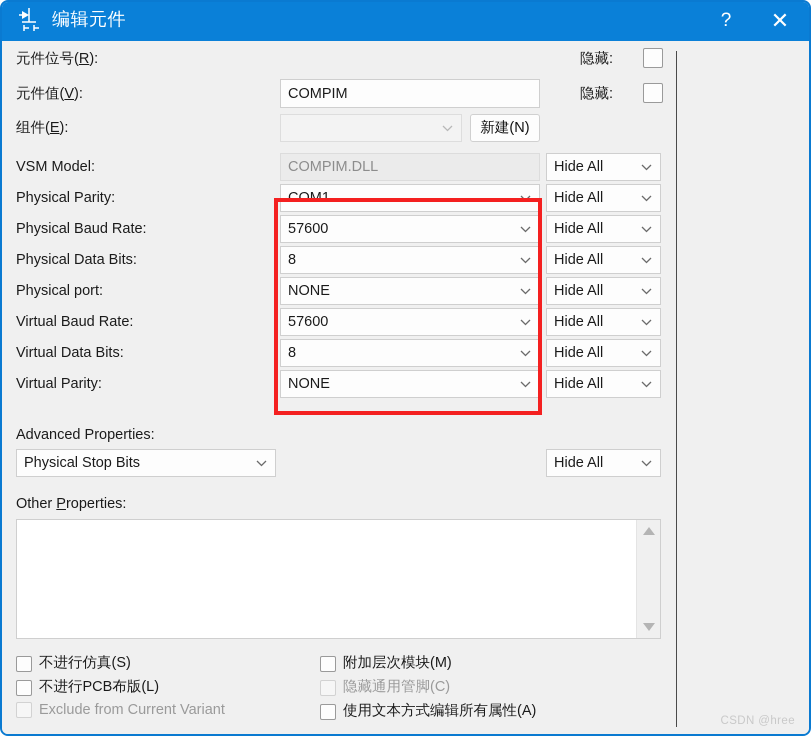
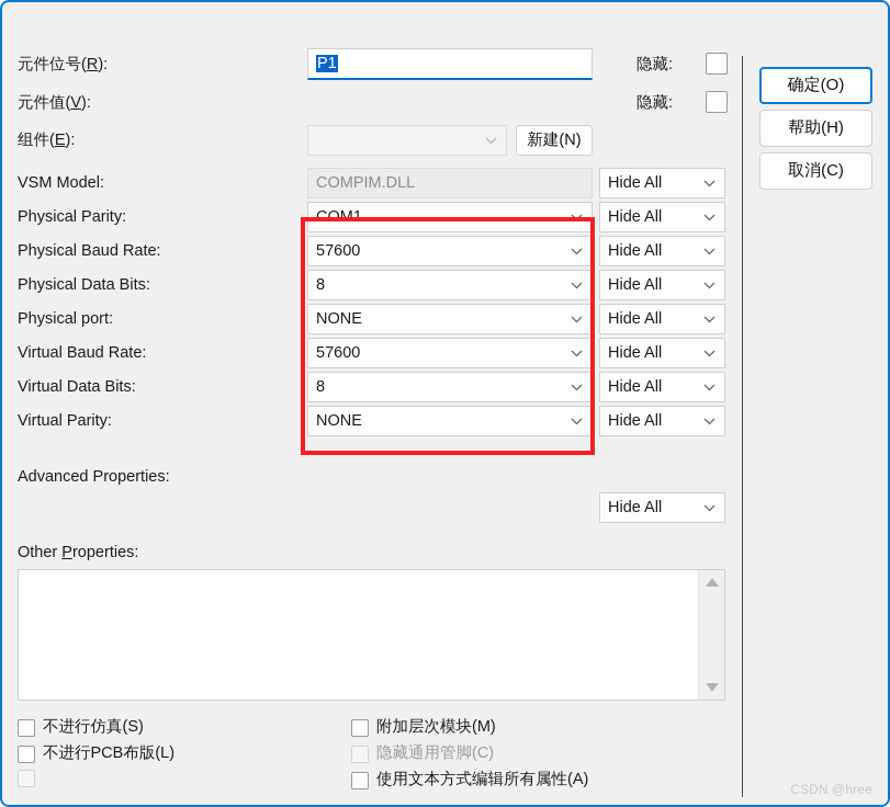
- 编辑元件
- ?
- ✕
  元件位号(R):
+ P1
  隐藏:
  元件值(V):
- COMPIM
  隐藏:
  组件(E):
  新建(N)
  VSM Model:
  COMPIM.DLL
  Hide All
  Physical Parity:
  COM1
  Hide All
  Physical Baud Rate:
  57600
  Hide All
  Physical Data Bits:
  8
  Hide All
  Physical port:
  NONE
  Hide All
  Virtual Baud Rate:
  57600
  Hide All
  Virtual Data Bits:
  8
  Hide All
  Virtual Parity:
  NONE
  Hide All
  Advanced Properties:
- Physical Stop Bits
  Hide All
  Other Properties:
  不进行仿真(S)
  不进行PCB布版(L)
- Exclude from Current Variant
  附加层次模块(M)
  隐藏通用管脚(C)
  使用文本方式编辑所有属性(A)
+ 确定(O)
+ 帮助(H)
+ 取消(C)
  CSDN @hree
